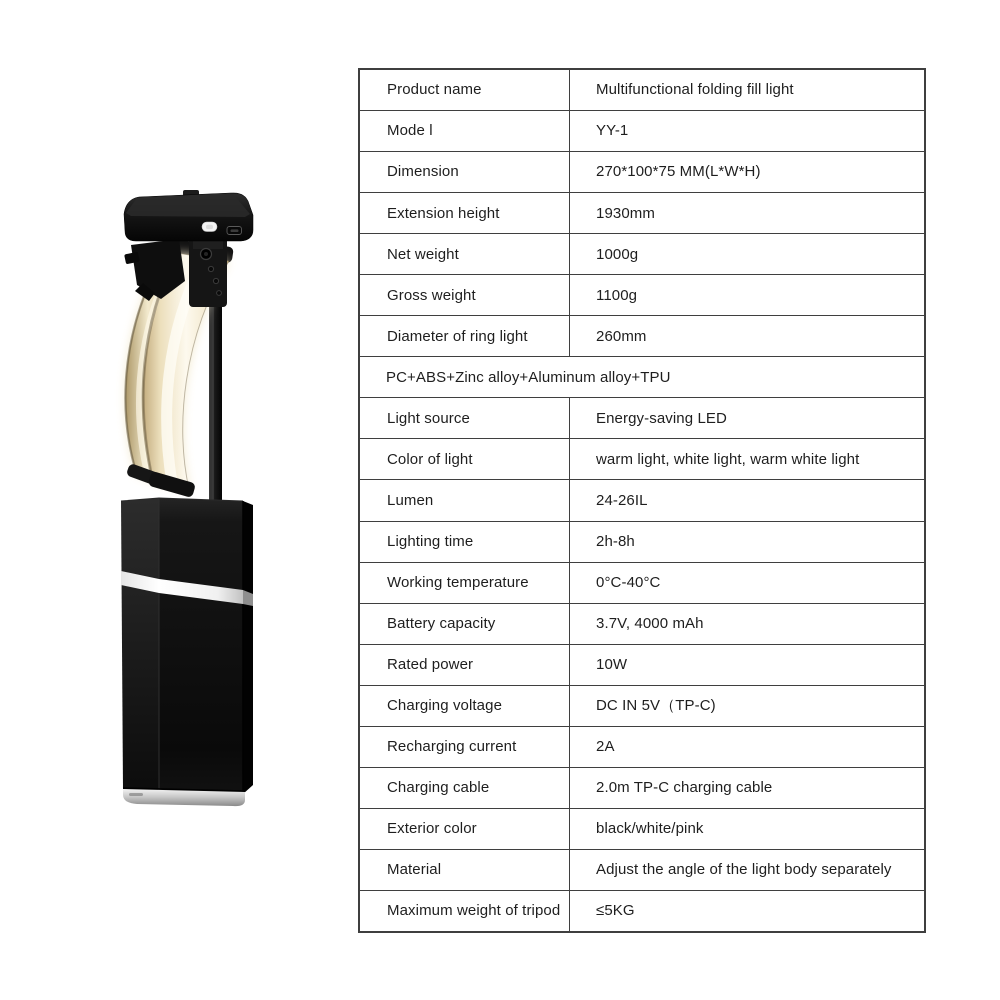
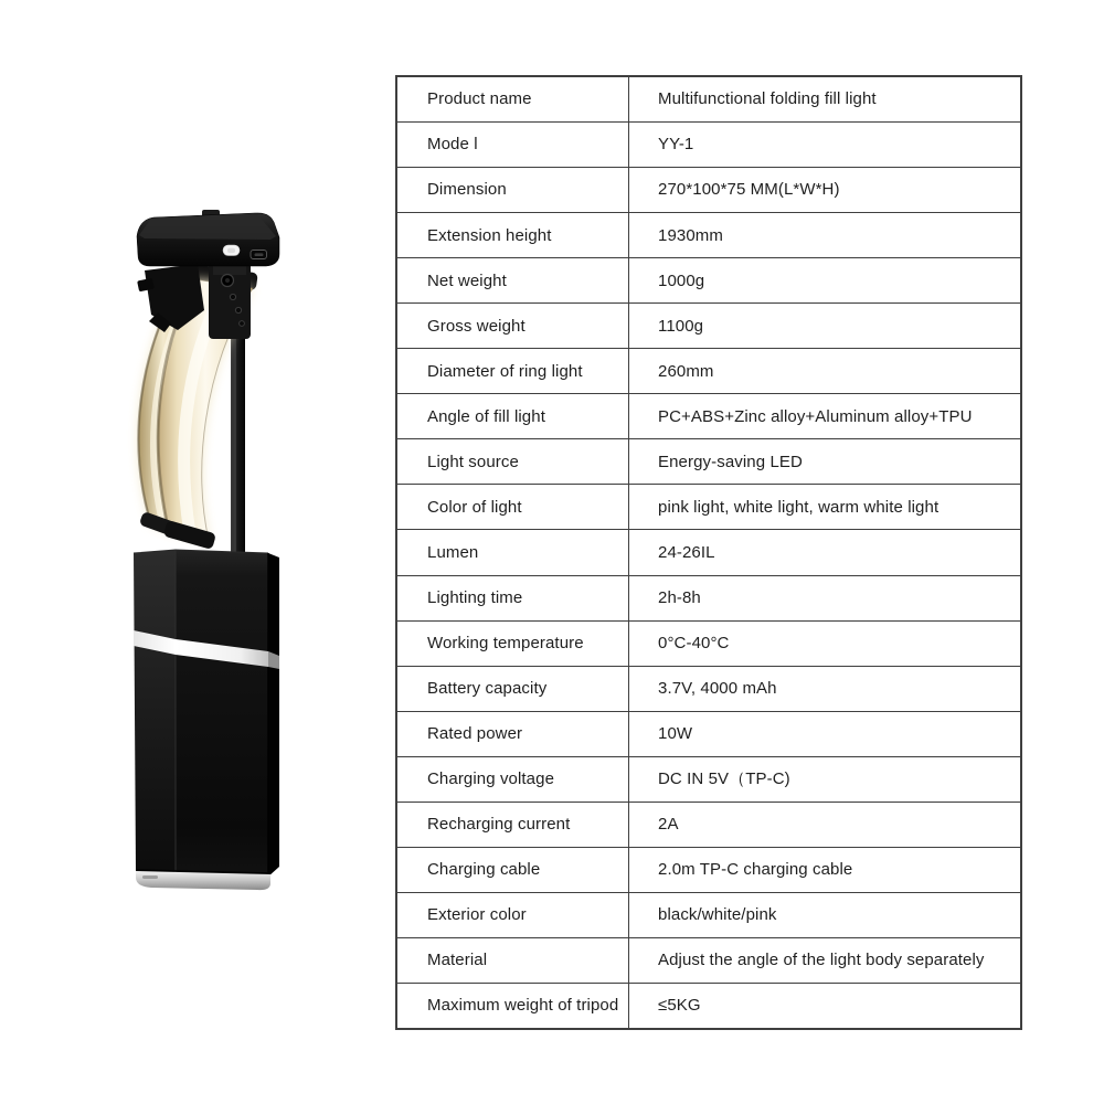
  Product name
  Multifunctional folding fill light
  Mode l
  YY-1
  Dimension
  270*100*75 MM(L*W*H)
  Extension height
  1930mm
  Net weight
  1000g
  Gross weight
  1100g
  Diameter of ring light
  260mm
+ Angle of fill light
  PC+ABS+Zinc alloy+Aluminum alloy+TPU
  Light source
  Energy-saving LED
  Color of light
- warm light, white light, warm white light
+ pink light, white light, warm white light
  Lumen
  24-26IL
  Lighting time
  2h-8h
  Working temperature
  0°C-40°C
  Battery capacity
  3.7V, 4000 mAh
  Rated power
  10W
  Charging voltage
  DC IN 5V（TP-C)
  Recharging current
  2A
  Charging cable
  2.0m TP-C charging cable
  Exterior color
  black/white/pink
  Material
  Adjust the angle of the light body separately
  Maximum weight of tripod
  ≤5KG
